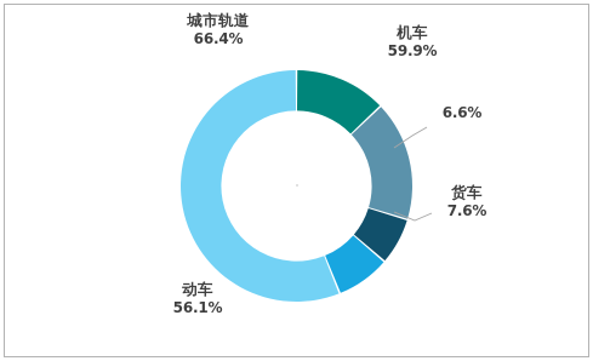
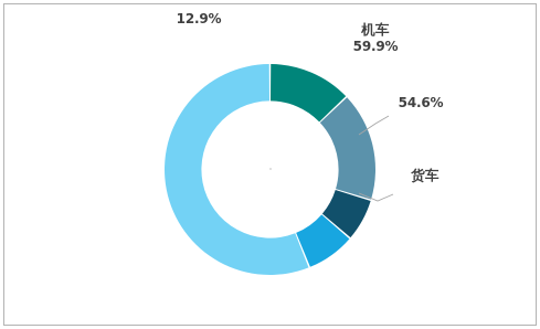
- 城市轨道
- 66.4%
+ 12.9%
  机车
  59.9%
- 6.6%
+ 54.6%
  货车
- 7.6%
- 动车
- 56.1%
